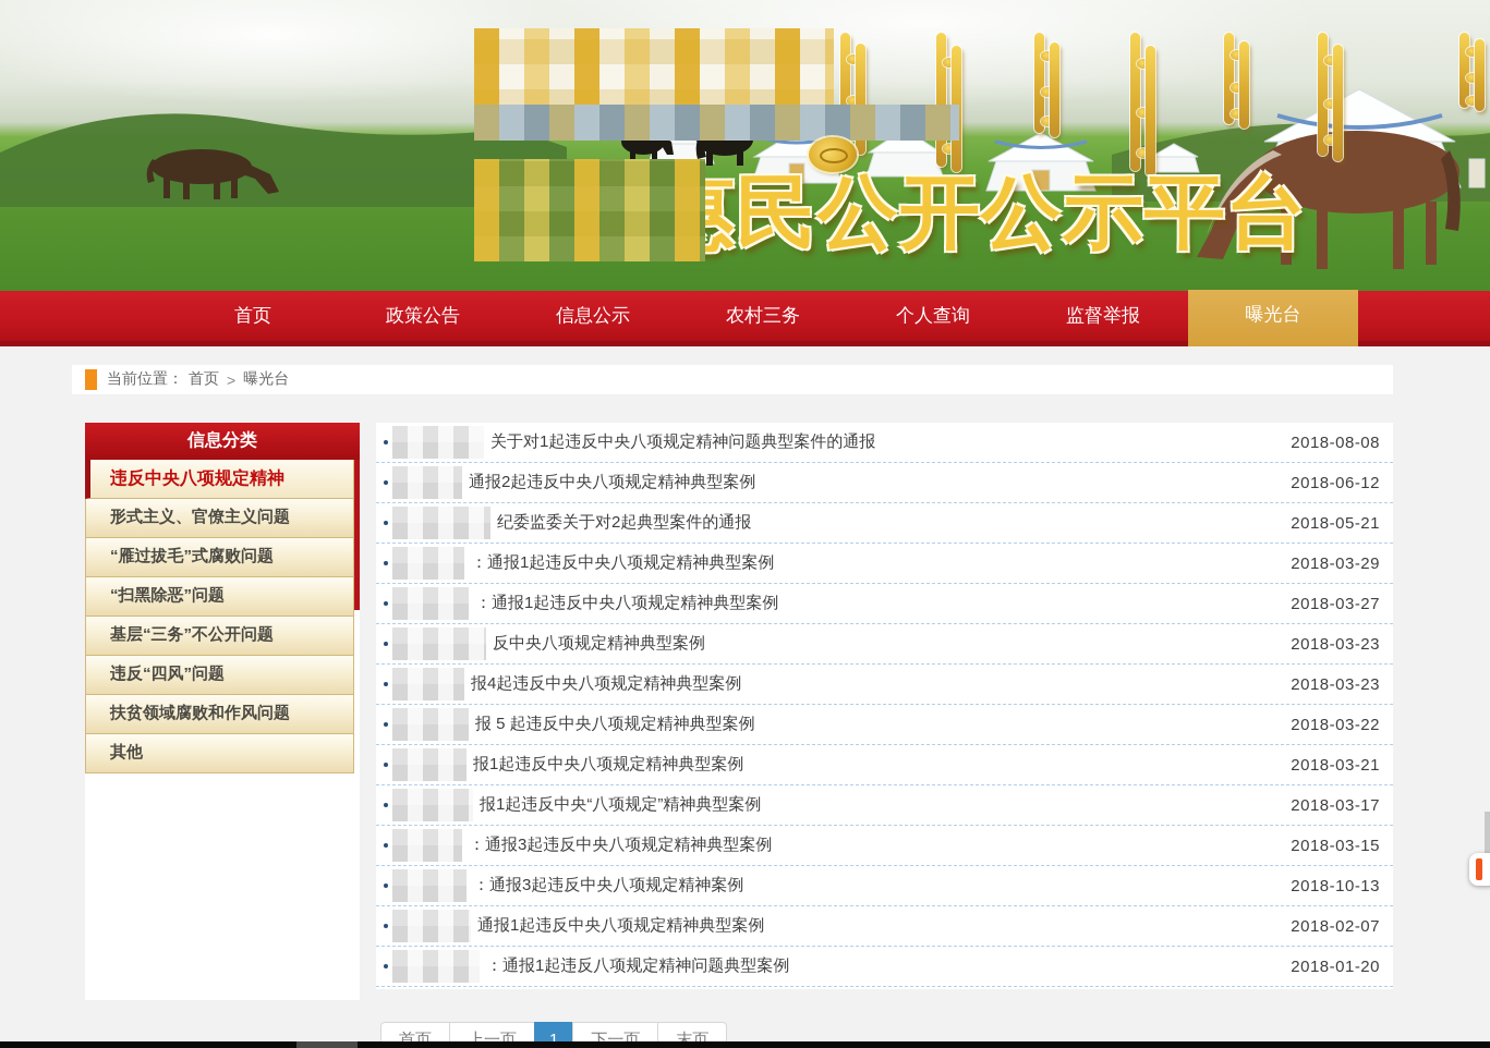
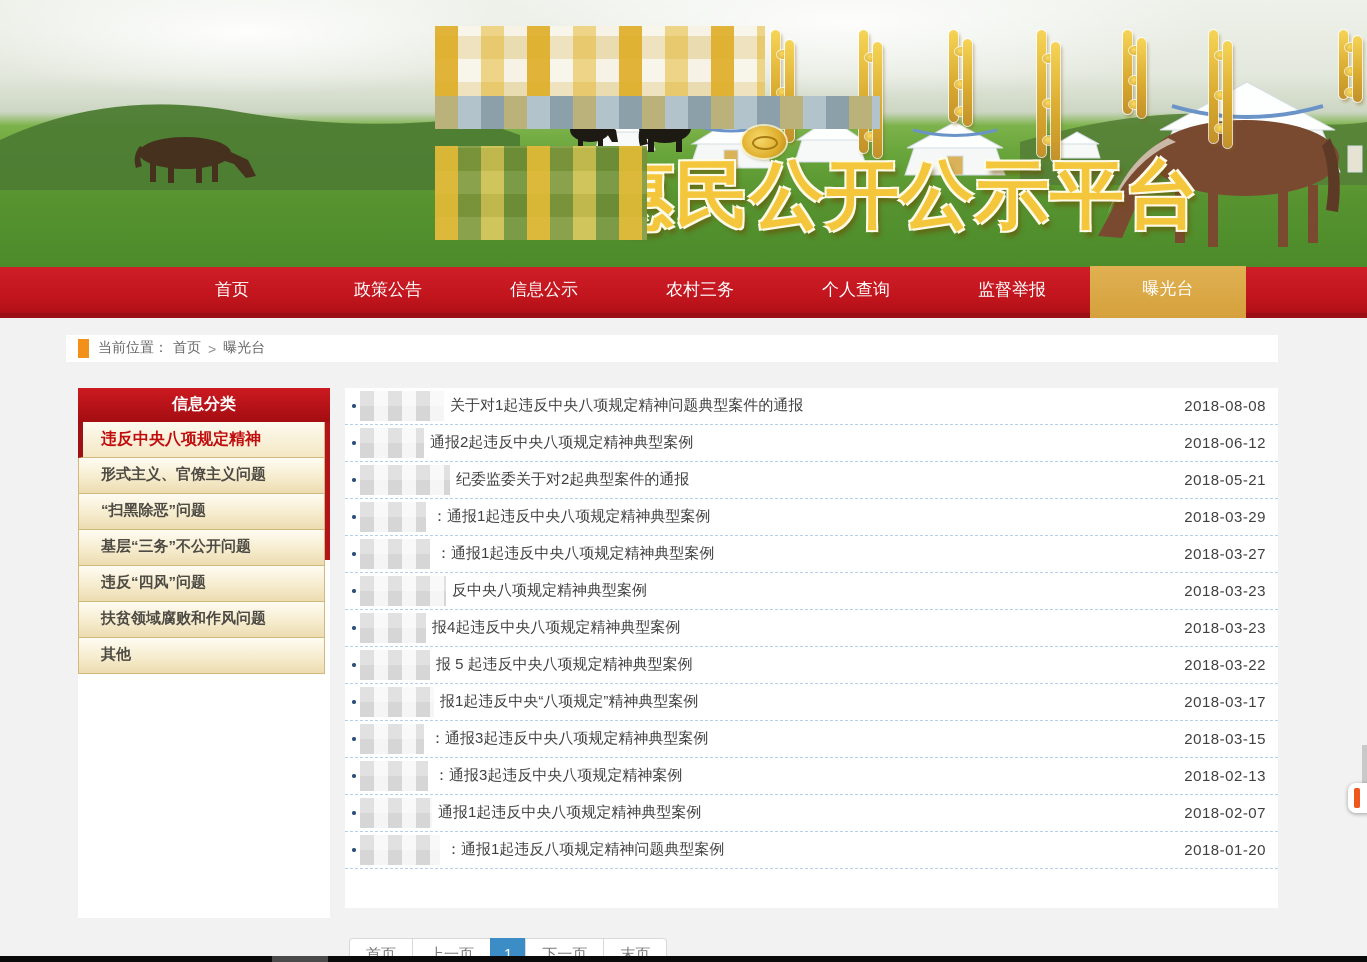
  民公开公示平台
  首页
  政策公告
  信息公示
  农村三务
  个人查询
  监督举报
  曝光台
  当前位置：
  首页
  >
  曝光台
  信息分类
  违反中央八项规定精神
  形式主义、官僚主义问题
- “雁过拔毛”式腐败问题
  “扫黑除恶”问题
  基层“三务”不公开问题
  违反“四风”问题
  扶贫领域腐败和作风问题
  其他
  关于对1起违反中央八项规定精神问题典型案件的通报
  2018-08-08
  通报2起违反中央八项规定精神典型案例
  2018-06-12
  纪委监委关于对2起典型案件的通报
  2018-05-21
  ：通报1起违反中央八项规定精神典型案例
  2018-03-29
  ：通报1起违反中央八项规定精神典型案例
  2018-03-27
  反中央八项规定精神典型案例
  2018-03-23
  报4起违反中央八项规定精神典型案例
  2018-03-23
  报 5 起违反中央八项规定精神典型案例
  2018-03-22
- 报1起违反中央八项规定精神典型案例
- 2018-03-21
  报1起违反中央“八项规定”精神典型案例
  2018-03-17
  ：通报3起违反中央八项规定精神典型案例
  2018-03-15
  ：通报3起违反中央八项规定精神案例
- 2018-10-13
+ 2018-02-13
  通报1起违反中央八项规定精神典型案例
  2018-02-07
  ：通报1起违反八项规定精神问题典型案例
  2018-01-20
  首页
  上一页
  1
  下一页
  末页
